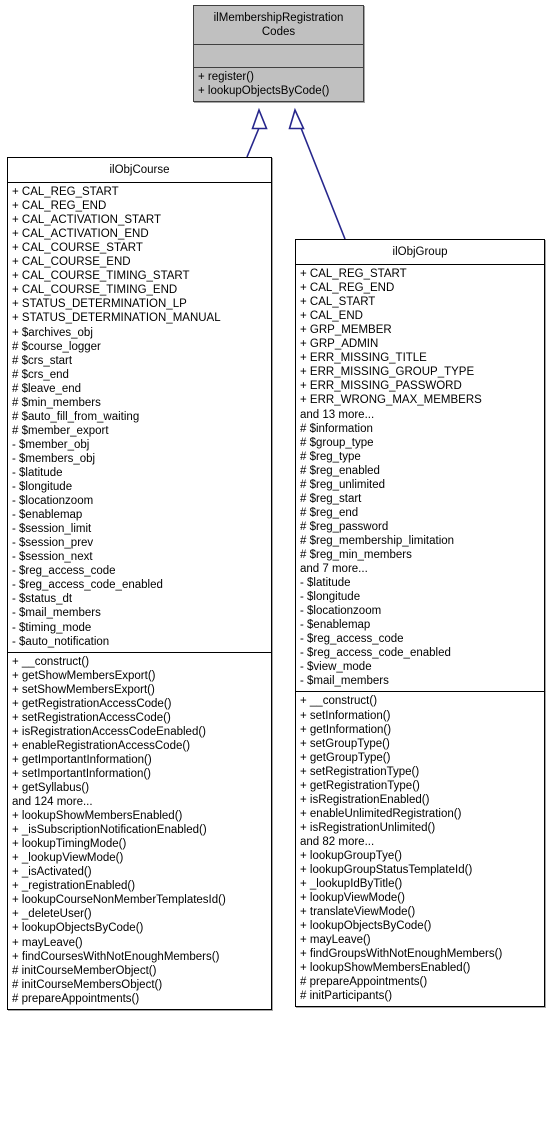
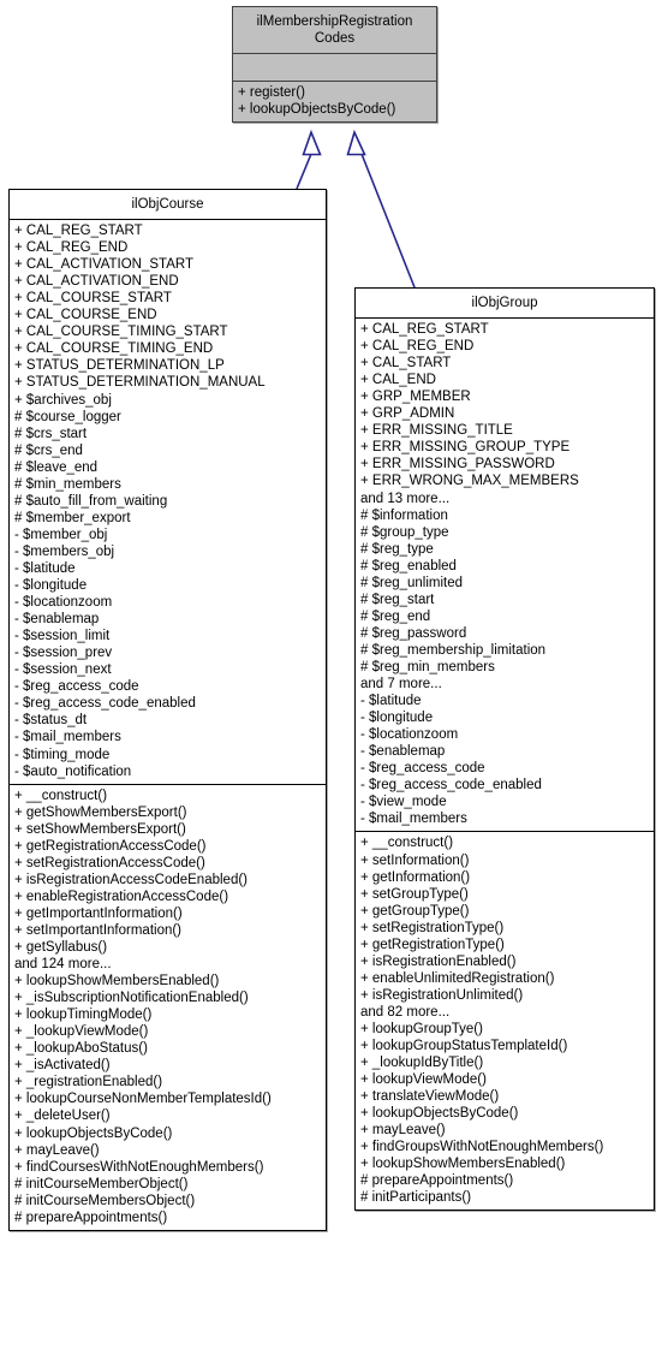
  ilMembershipRegistration
  Codes
  + register()
  + lookupObjectsByCode()
  ilObjCourse
  + CAL_REG_START
  + CAL_REG_END
  + CAL_ACTIVATION_START
  + CAL_ACTIVATION_END
  + CAL_COURSE_START
  + CAL_COURSE_END
  + CAL_COURSE_TIMING_START
  + CAL_COURSE_TIMING_END
  + STATUS_DETERMINATION_LP
  + STATUS_DETERMINATION_MANUAL
  + $archives_obj
  # $course_logger
  # $crs_start
  # $crs_end
  # $leave_end
  # $min_members
  # $auto_fill_from_waiting
  # $member_export
  - $member_obj
  - $members_obj
  - $latitude
  - $longitude
  - $locationzoom
  - $enablemap
  - $session_limit
  - $session_prev
  - $session_next
  - $reg_access_code
  - $reg_access_code_enabled
  - $status_dt
  - $mail_members
  - $timing_mode
  - $auto_notification
  + __construct()
  + getShowMembersExport()
  + setShowMembersExport()
  + getRegistrationAccessCode()
  + setRegistrationAccessCode()
  + isRegistrationAccessCodeEnabled()
  + enableRegistrationAccessCode()
  + getImportantInformation()
  + setImportantInformation()
  + getSyllabus()
  and 124 more...
  + lookupShowMembersEnabled()
  + _isSubscriptionNotificationEnabled()
  + lookupTimingMode()
  + _lookupViewMode()
+ + _lookupAboStatus()
  + _isActivated()
  + _registrationEnabled()
  + lookupCourseNonMemberTemplatesId()
  + _deleteUser()
  + lookupObjectsByCode()
  + mayLeave()
  + findCoursesWithNotEnoughMembers()
  # initCourseMemberObject()
  # initCourseMembersObject()
  # prepareAppointments()
  ilObjGroup
  + CAL_REG_START
  + CAL_REG_END
  + CAL_START
  + CAL_END
  + GRP_MEMBER
  + GRP_ADMIN
  + ERR_MISSING_TITLE
  + ERR_MISSING_GROUP_TYPE
  + ERR_MISSING_PASSWORD
  + ERR_WRONG_MAX_MEMBERS
  and 13 more...
  # $information
  # $group_type
  # $reg_type
  # $reg_enabled
  # $reg_unlimited
  # $reg_start
  # $reg_end
  # $reg_password
  # $reg_membership_limitation
  # $reg_min_members
  and 7 more...
  - $latitude
  - $longitude
  - $locationzoom
  - $enablemap
  - $reg_access_code
  - $reg_access_code_enabled
  - $view_mode
  - $mail_members
  + __construct()
  + setInformation()
  + getInformation()
  + setGroupType()
  + getGroupType()
  + setRegistrationType()
  + getRegistrationType()
  + isRegistrationEnabled()
  + enableUnlimitedRegistration()
  + isRegistrationUnlimited()
  and 82 more...
  + lookupGroupTye()
  + lookupGroupStatusTemplateId()
  + _lookupIdByTitle()
  + lookupViewMode()
  + translateViewMode()
  + lookupObjectsByCode()
  + mayLeave()
  + findGroupsWithNotEnoughMembers()
  + lookupShowMembersEnabled()
  # prepareAppointments()
  # initParticipants()
